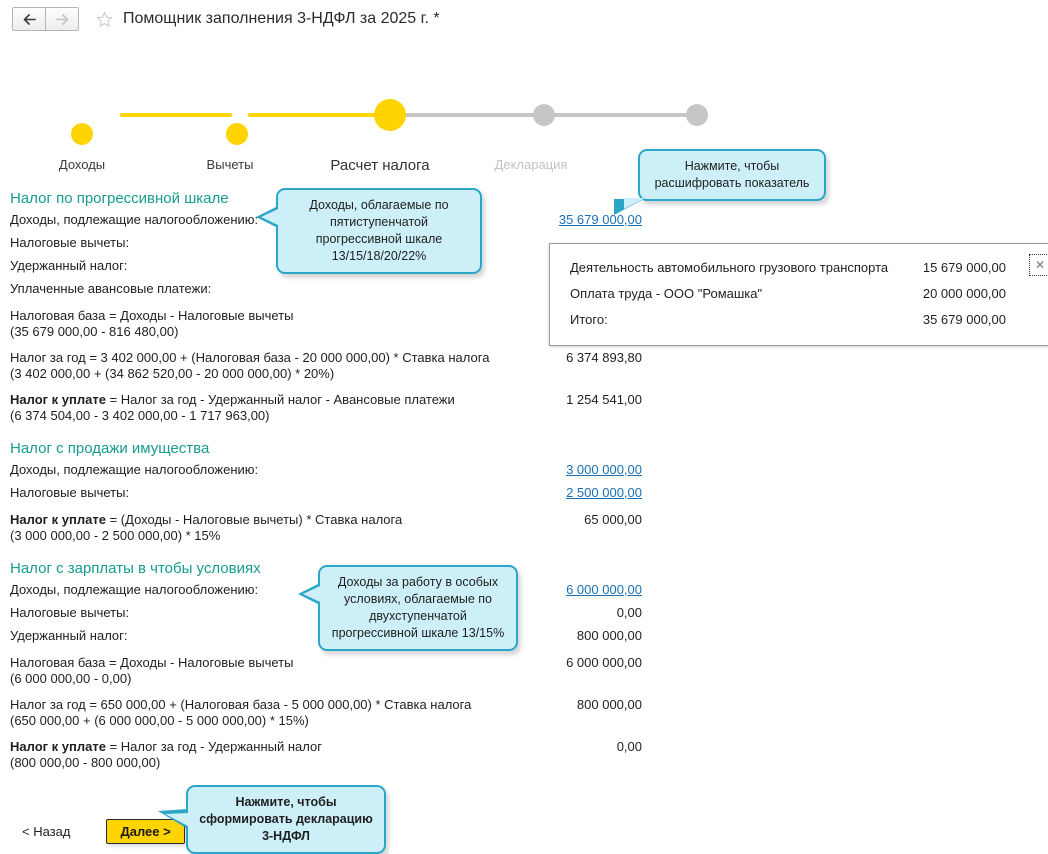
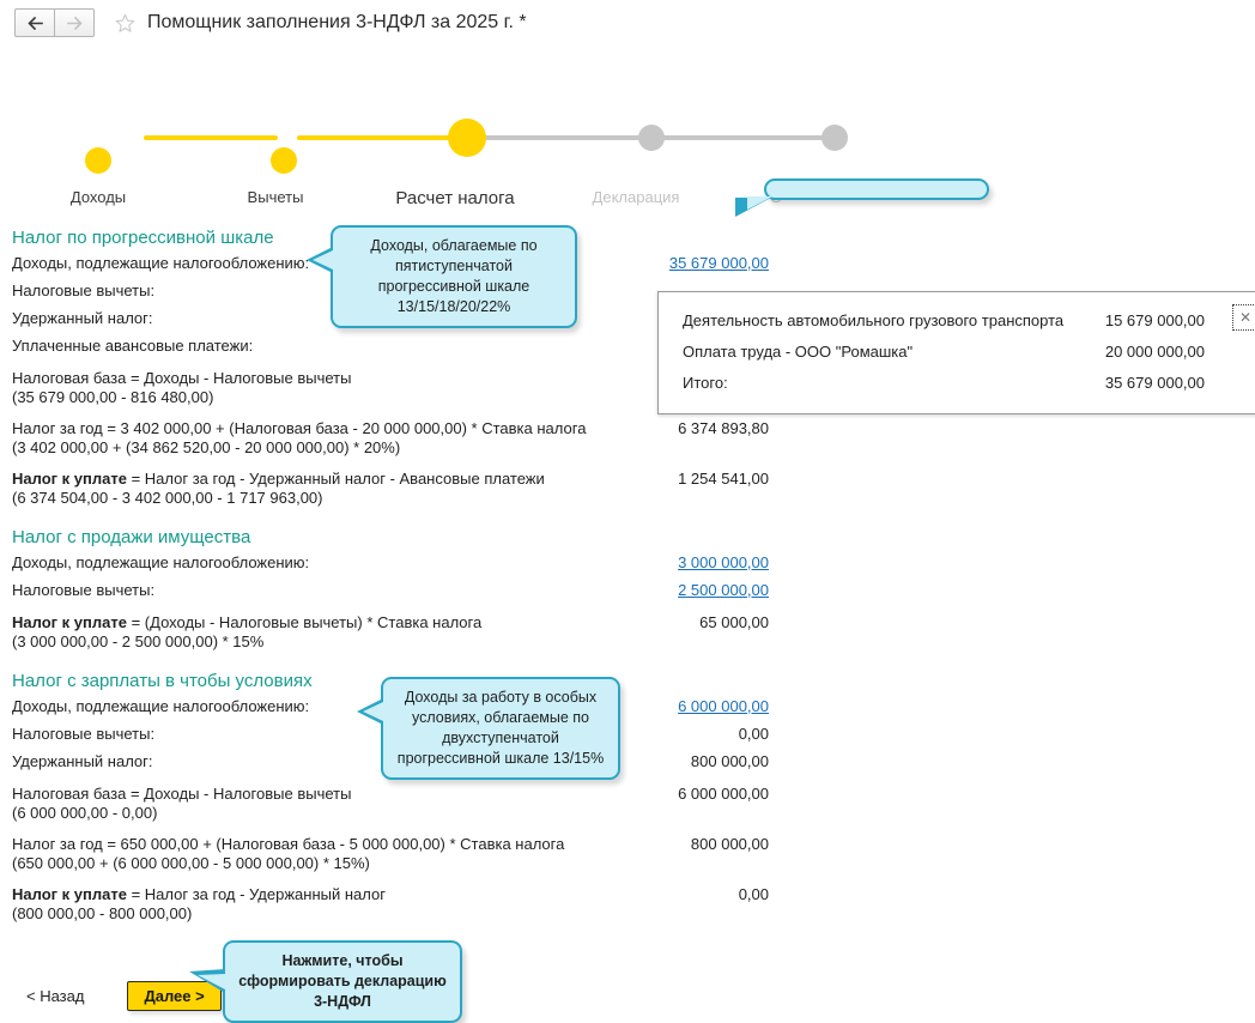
  Помощник заполнения 3-НДФЛ за 2025 г. *
  Доходы
  Вычеты
  Расчет налога
  Декларация
  Налог по прогрессивной шкале
  Доходы, подлежащие налогообложению:
  35 679 000,00
  Налоговые вычеты:
  Удержанный налог:
  Уплаченные авансовые платежи:
  Налоговая база = Доходы - Налоговые вычеты
  (35 679 000,00 - 816 480,00)
  Налог за год = 3 402 000,00 + (Налоговая база - 20 000 000,00) * Ставка налога
  (3 402 000,00 + (34 862 520,00 - 20 000 000,00) * 20%)
  6 374 893,80
  Налог к уплате = Налог за год - Удержанный налог - Авансовые платежи
  (6 374 504,00 - 3 402 000,00 - 1 717 963,00)
  1 254 541,00
  Налог с продажи имущества
  Доходы, подлежащие налогообложению:
  3 000 000,00
  Налоговые вычеты:
  2 500 000,00
  Налог к уплате = (Доходы - Налоговые вычеты) * Ставка налога
  (3 000 000,00 - 2 500 000,00) * 15%
  65 000,00
  Налог с зарплаты в чтобы условиях
  Доходы, подлежащие налогообложению:
  6 000 000,00
  Налоговые вычеты:
  0,00
  Удержанный налог:
  800 000,00
  Налоговая база = Доходы - Налоговые вычеты
  (6 000 000,00 - 0,00)
  6 000 000,00
  Налог за год = 650 000,00 + (Налоговая база - 5 000 000,00) * Ставка налога
  (650 000,00 + (6 000 000,00 - 5 000 000,00) * 15%)
  800 000,00
  Налог к уплате = Налог за год - Удержанный налог
  (800 000,00 - 800 000,00)
  0,00
  ✕
  Деятельность автомобильного грузового транспорта
  15 679 000,00
  Оплата труда - ООО "Ромашка"
  20 000 000,00
  Итого:
  35 679 000,00
  Доходы, облагаемые по пятиступенчатой прогрессивной шкале 13/15/18/20/22%
- Нажмите, чтобы расшифровать показатель
  Доходы за работу в особых условиях, облагаемые по двухступенчатой прогрессивной шкале 13/15%
  Нажмите, чтобы сформировать декларацию 3-НДФЛ
  < Назад
  Далее >
